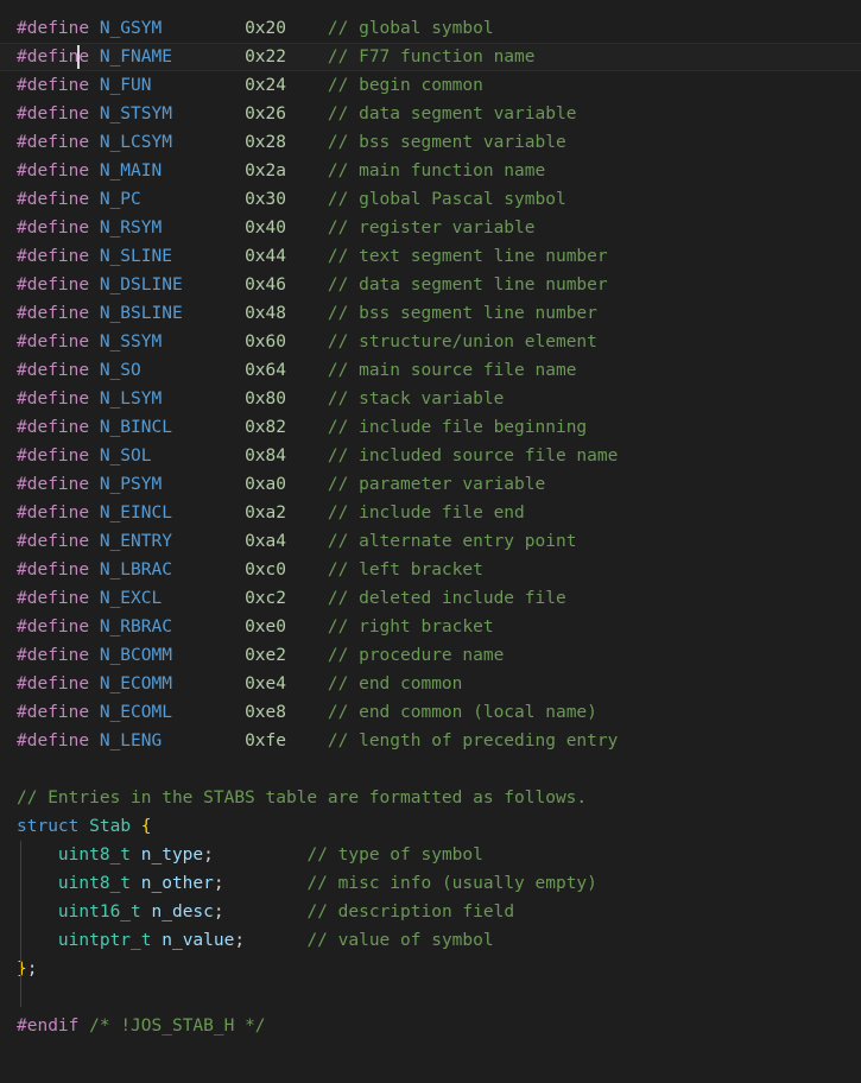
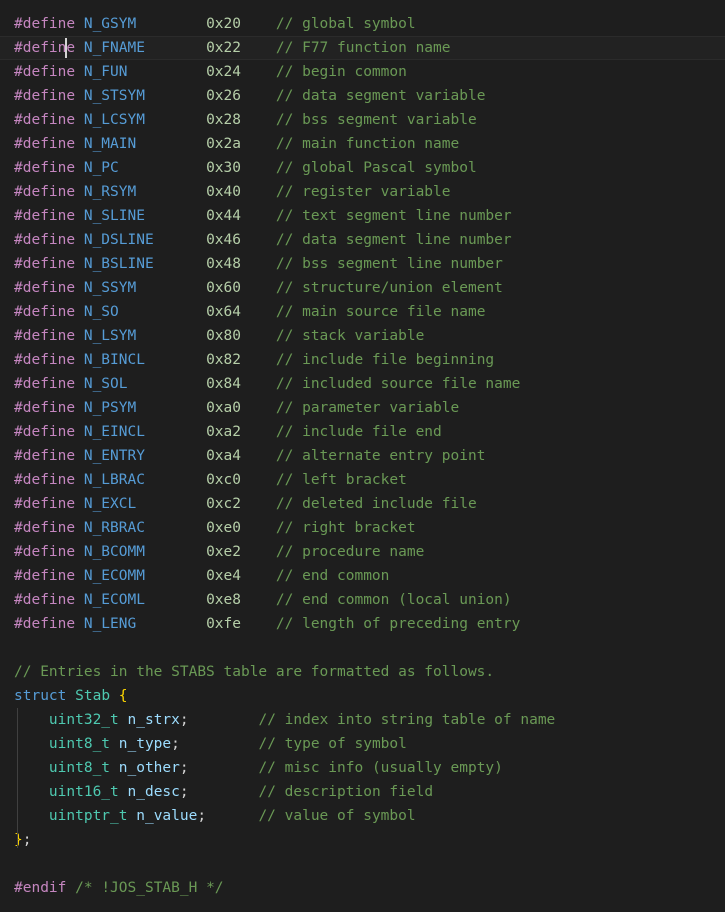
  #define N_GSYM 0x20 // global symbol
  #define N_FNAME 0x22 // F77 function name
  #define N_FUN 0x24 // begin common
  #define N_STSYM 0x26 // data segment variable
  #define N_LCSYM 0x28 // bss segment variable
  #define N_MAIN 0x2a // main function name
  #define N_PC 0x30 // global Pascal symbol
  #define N_RSYM 0x40 // register variable
  #define N_SLINE 0x44 // text segment line number
  #define N_DSLINE 0x46 // data segment line number
  #define N_BSLINE 0x48 // bss segment line number
  #define N_SSYM 0x60 // structure/union element
  #define N_SO 0x64 // main source file name
  #define N_LSYM 0x80 // stack variable
  #define N_BINCL 0x82 // include file beginning
  #define N_SOL 0x84 // included source file name
  #define N_PSYM 0xa0 // parameter variable
  #define N_EINCL 0xa2 // include file end
  #define N_ENTRY 0xa4 // alternate entry point
  #define N_LBRAC 0xc0 // left bracket
  #define N_EXCL 0xc2 // deleted include file
  #define N_RBRAC 0xe0 // right bracket
  #define N_BCOMM 0xe2 // procedure name
  #define N_ECOMM 0xe4 // end common
- #define N_ECOML 0xe8 // end common (local name)
+ #define N_ECOML 0xe8 // end common (local union)
  #define N_LENG 0xfe // length of preceding entry
  // Entries in the STABS table are formatted as follows.
  struct Stab {
+ uint32_t n_strx; // index into string table of name
  uint8_t n_type; // type of symbol
  uint8_t n_other; // misc info (usually empty)
  uint16_t n_desc; // description field
  uintptr_t n_value; // value of symbol
  };
  #endif /* !JOS_STAB_H */
